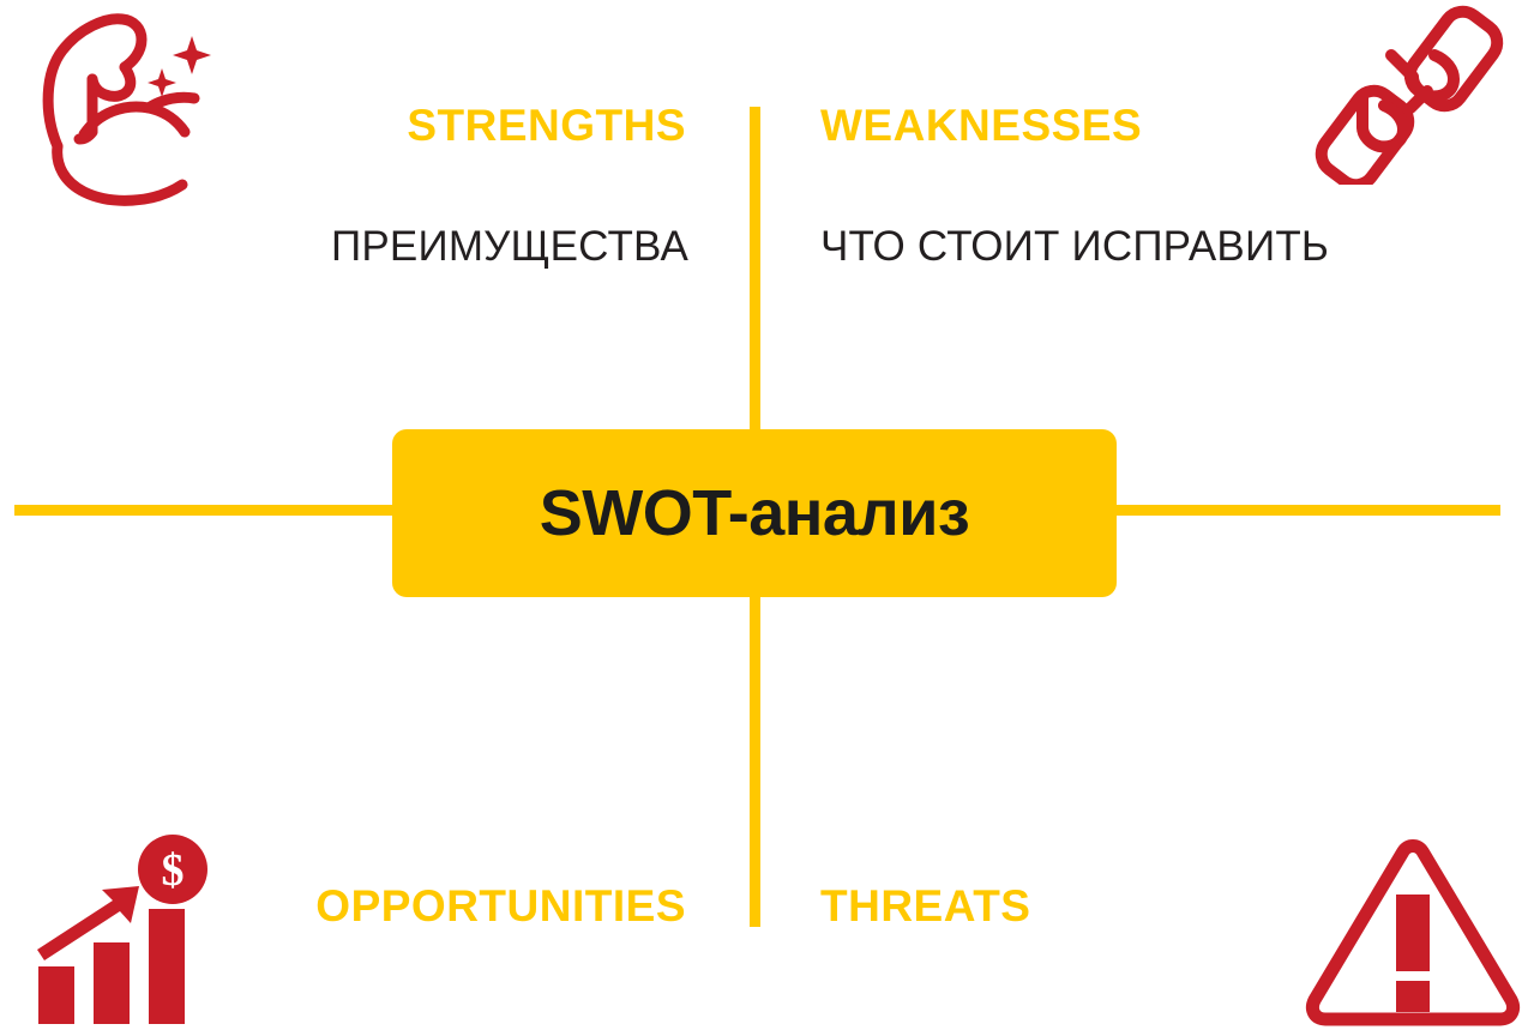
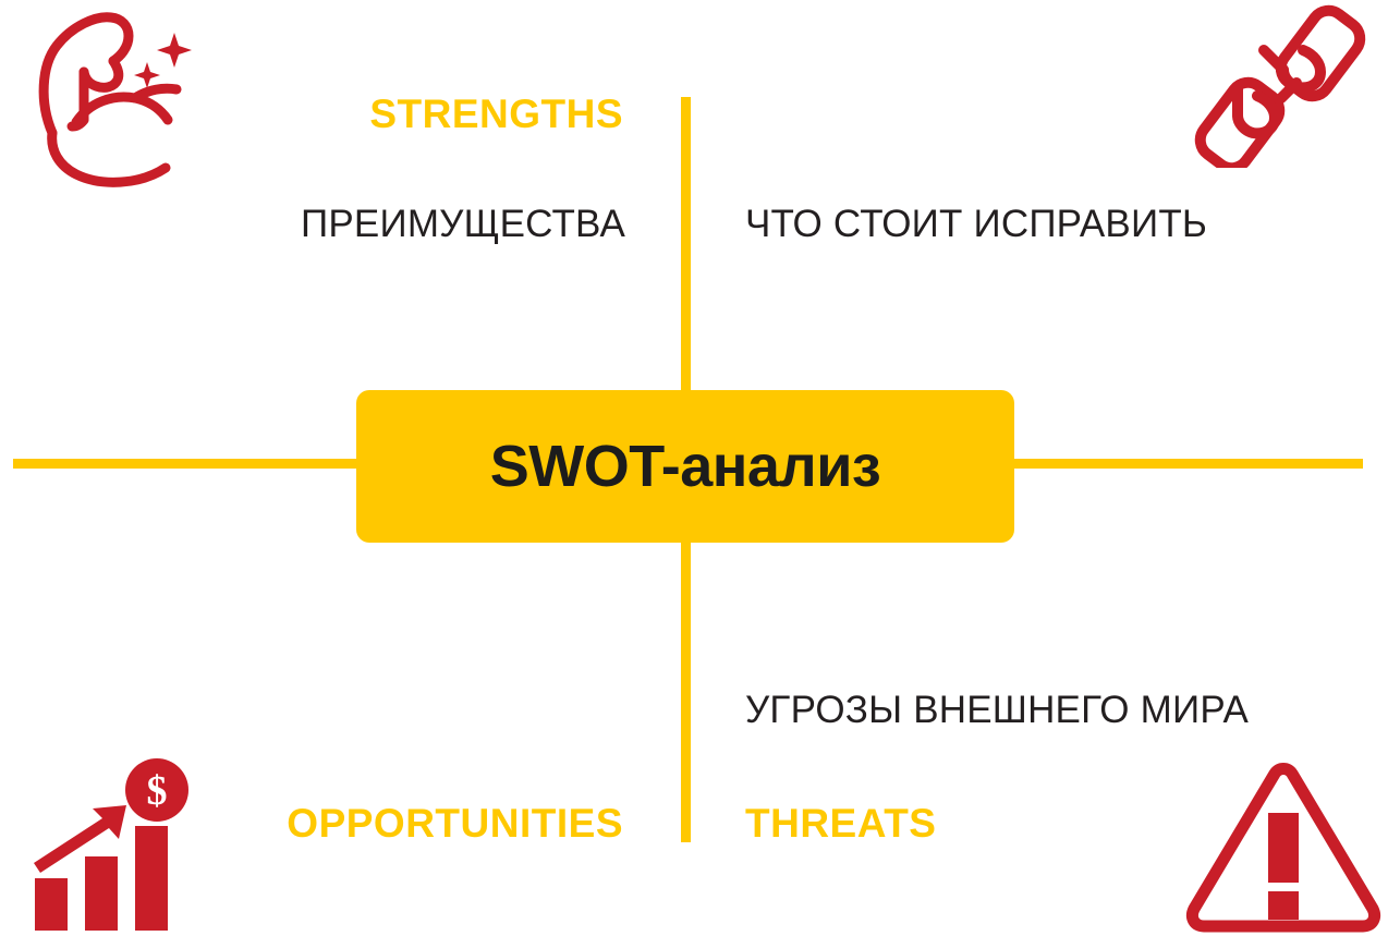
  STRENGTHS
  ПРЕИМУЩЕСТВА
- WEAKNESSES
  ЧТО СТОИТ ИСПРАВИТЬ
  $
  OPPORTUNITIES
+ УГРОЗЫ ВНЕШНЕГО МИРА
  THREATS
  SWOT-анализ
